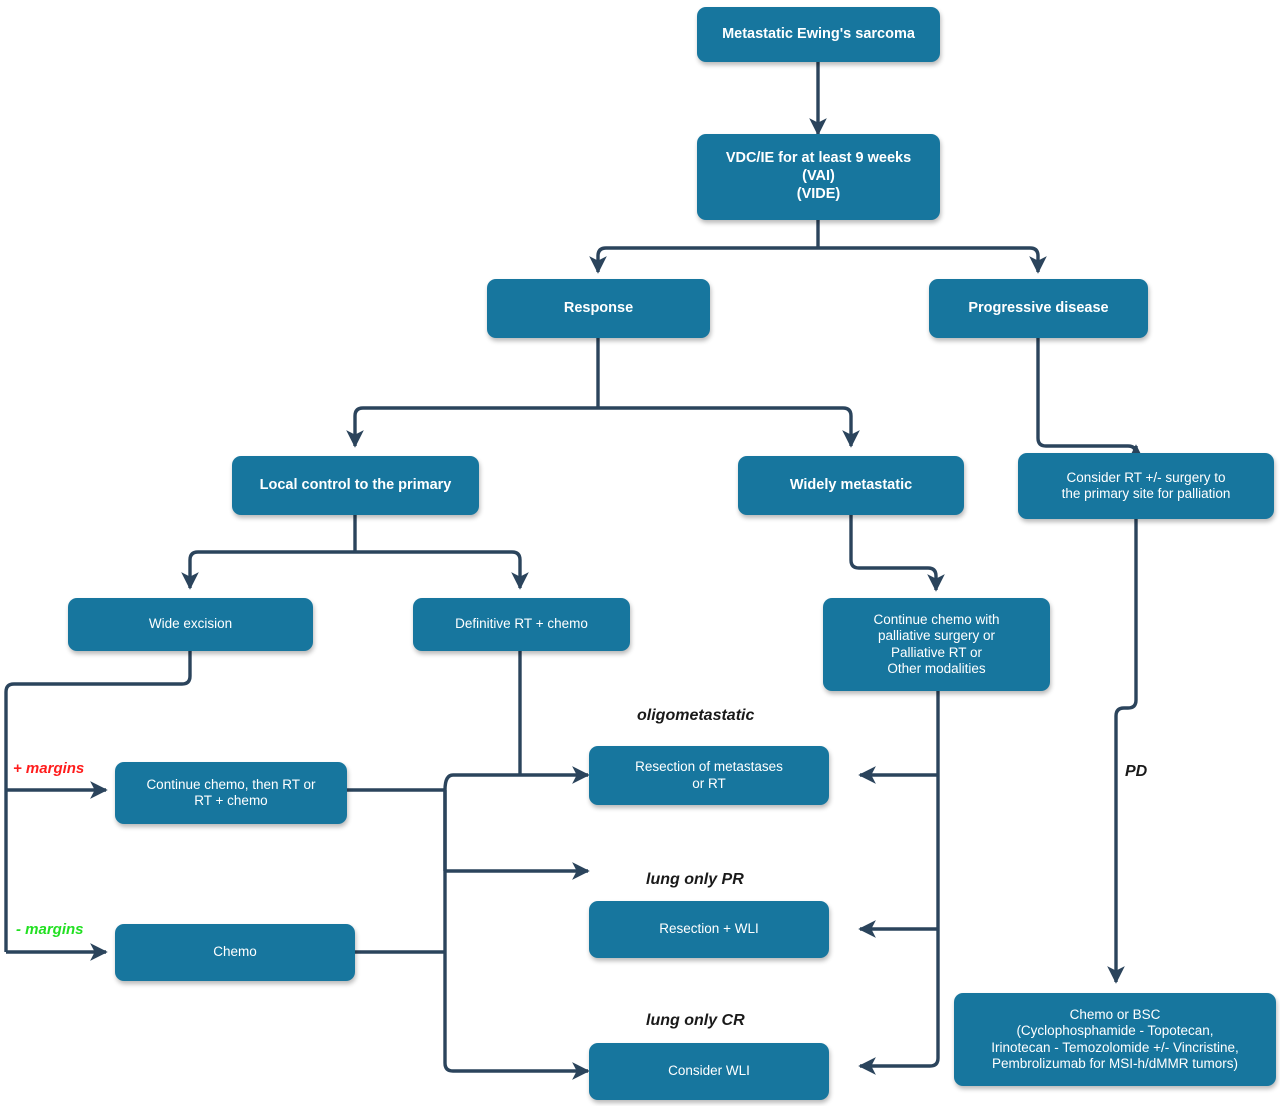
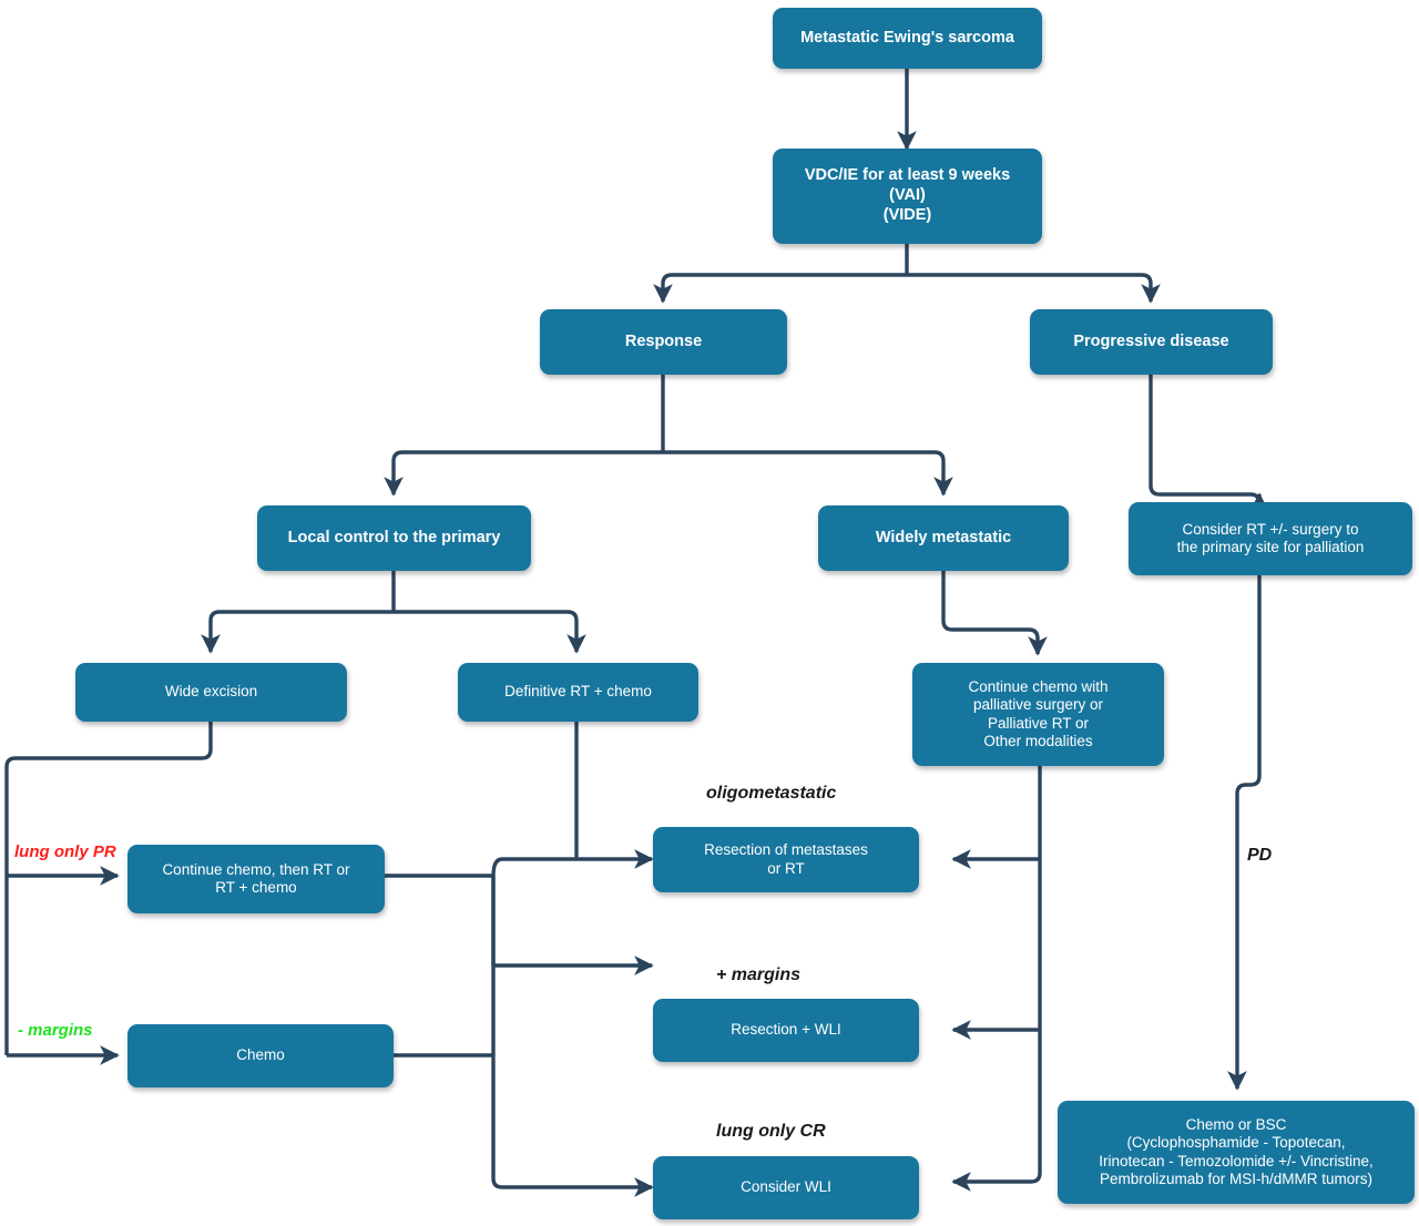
  Metastatic Ewing's sarcoma
  VDC/IE for at least 9 weeks
  (VAI)
  (VIDE)
  Response
  Progressive disease
  Local control to the primary
  Widely metastatic
  Consider RT +/- surgery to
  the primary site for palliation
  Wide excision
  Definitive RT + chemo
  Continue chemo with
  palliative surgery or
  Palliative RT or
  Other modalities
  Continue chemo, then RT or
  RT + chemo
  Chemo
  Resection of metastases
  or RT
  Resection + WLI
  Consider WLI
  Chemo or BSC
  (Cyclophosphamide - Topotecan,
  Irinotecan - Temozolomide +/- Vincristine,
  Pembrolizumab for MSI-h/dMMR tumors)
- + margins
+ lung only PR
  - margins
  oligometastatic
- lung only PR
+ + margins
  lung only CR
  PD
